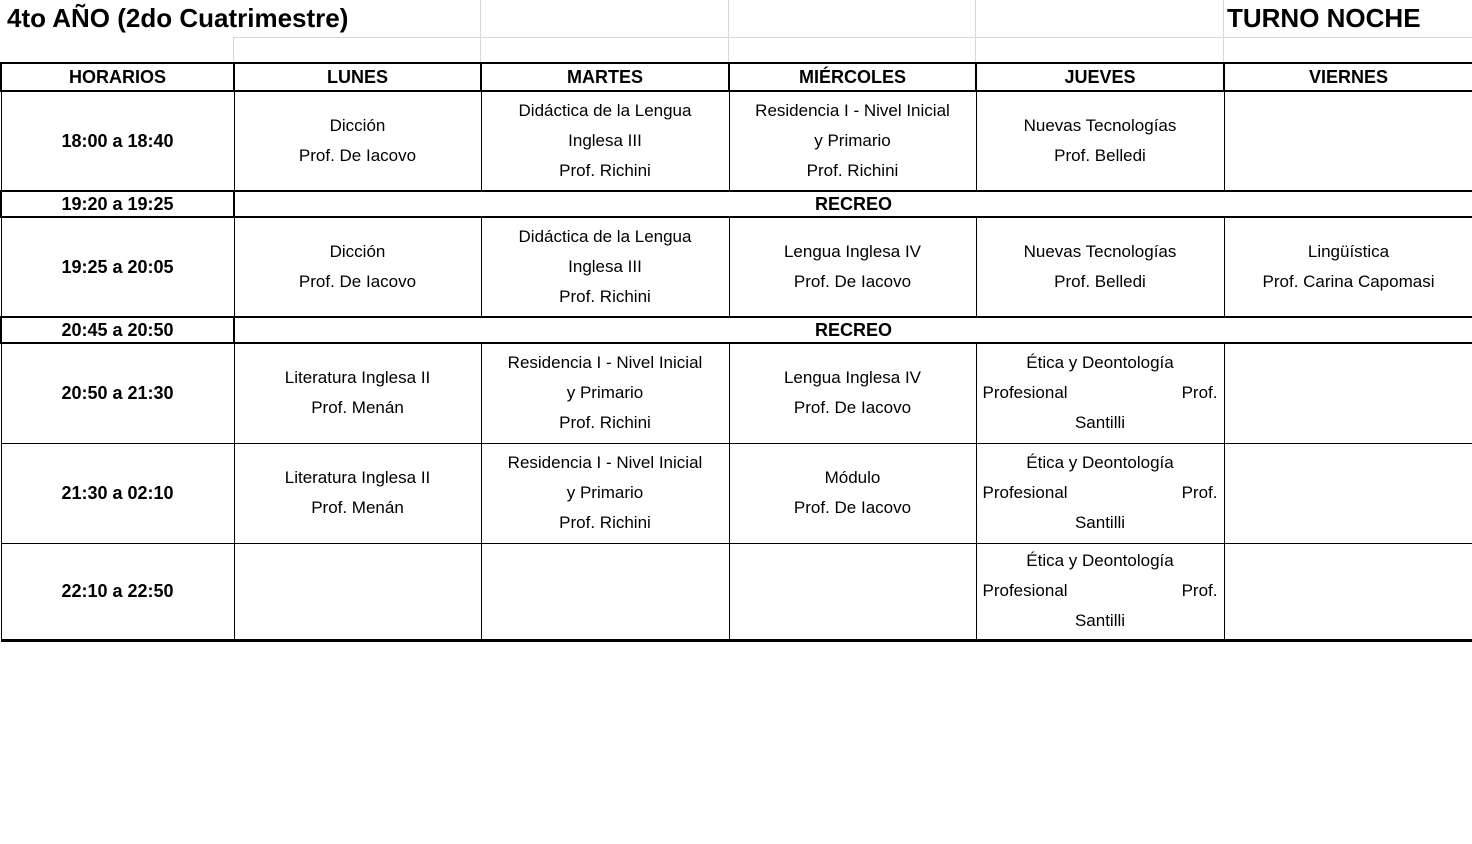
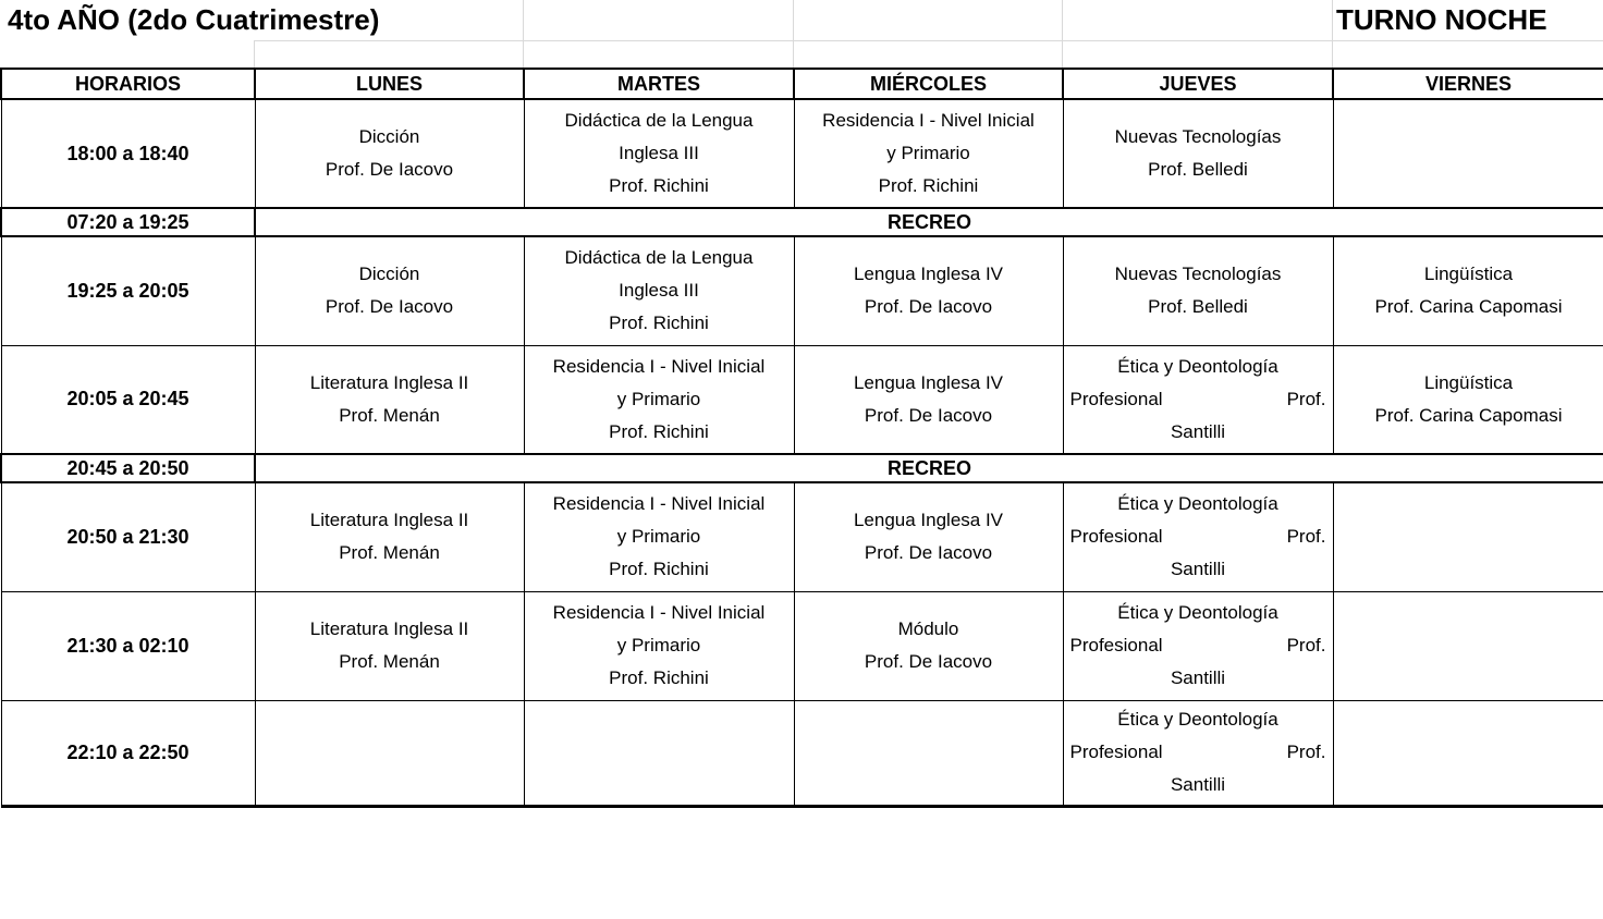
  4to AÑO (2do Cuatrimestre)
  TURNO NOCHE
  HORARIOS	LUNES	MARTES	MIÉRCOLES	JUEVES	VIERNES
  18:00 a 18:40	DicciónProf. De Iacovo	Didáctica de la LenguaInglesa IIIProf. Richini	Residencia I - Nivel Inicialy PrimarioProf. Richini	Nuevas TecnologíasProf. Belledi
- 19:20 a 19:25	RECREO
+ 07:20 a 19:25	RECREO
  19:25 a 20:05	DicciónProf. De Iacovo	Didáctica de la LenguaInglesa IIIProf. Richini	Lengua Inglesa IVProf. De Iacovo	Nuevas TecnologíasProf. Belledi	LingüísticaProf. Carina Capomasi
+ 20:05 a 20:45	Literatura Inglesa IIProf. Menán	Residencia I - Nivel Inicialy PrimarioProf. Richini	Lengua Inglesa IVProf. De Iacovo	Ética y DeontologíaProfesional Prof.Santilli	LingüísticaProf. Carina Capomasi
  20:45 a 20:50	RECREO
  20:50 a 21:30	Literatura Inglesa IIProf. Menán	Residencia I - Nivel Inicialy PrimarioProf. Richini	Lengua Inglesa IVProf. De Iacovo	Ética y DeontologíaProfesional Prof.Santilli
  21:30 a 02:10	Literatura Inglesa IIProf. Menán	Residencia I - Nivel Inicialy PrimarioProf. Richini	MóduloProf. De Iacovo	Ética y DeontologíaProfesional Prof.Santilli
  22:10 a 22:50				Ética y DeontologíaProfesional Prof.Santilli
